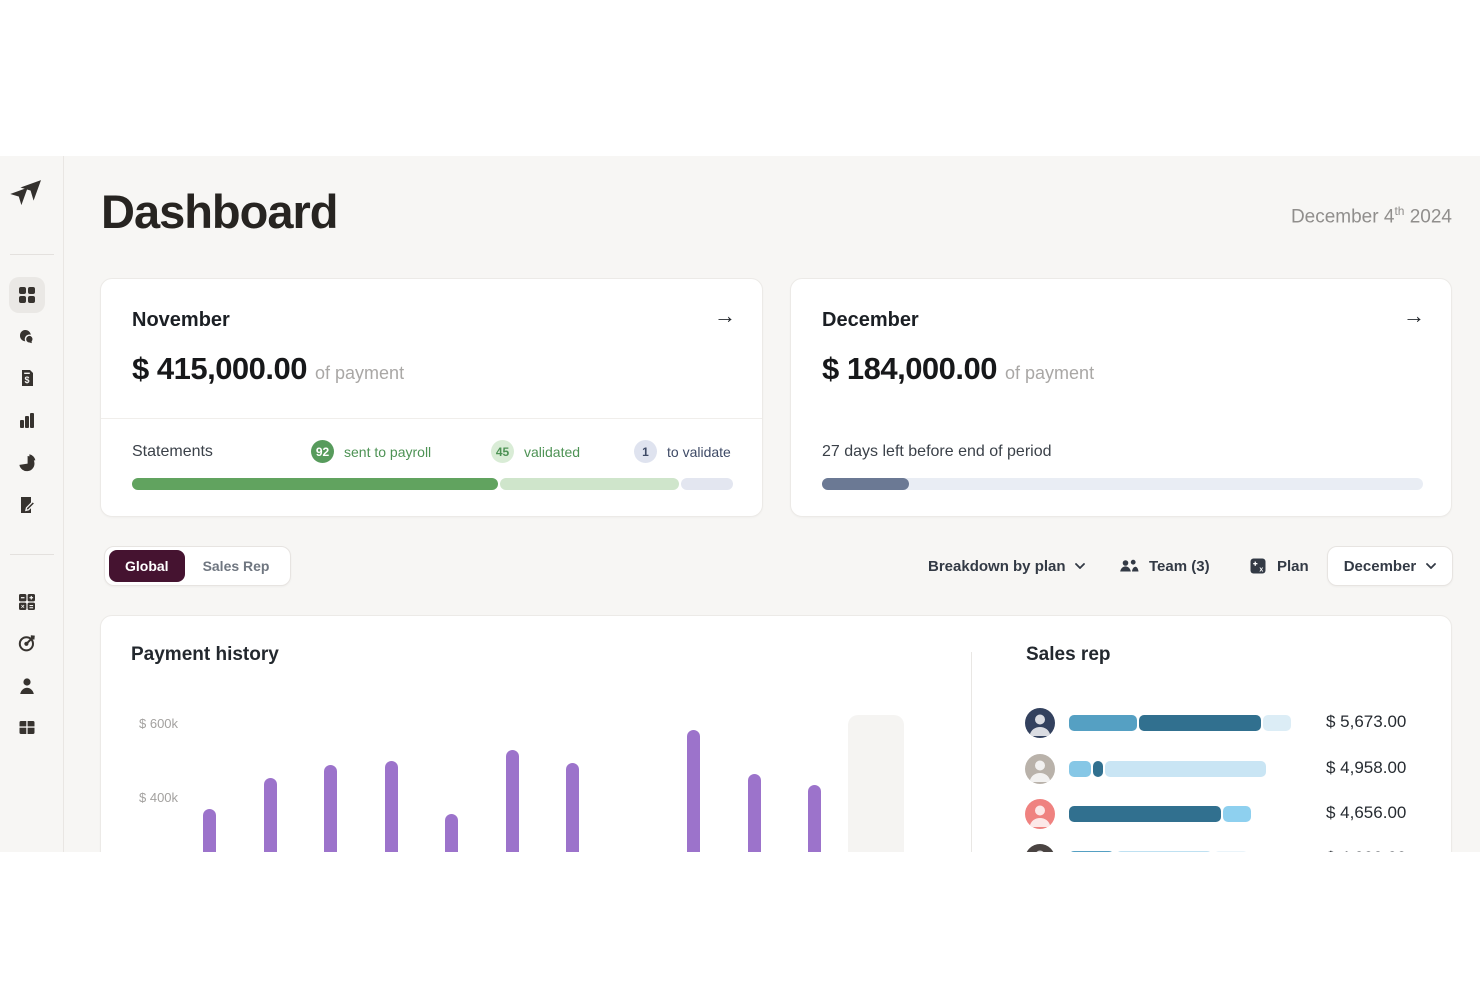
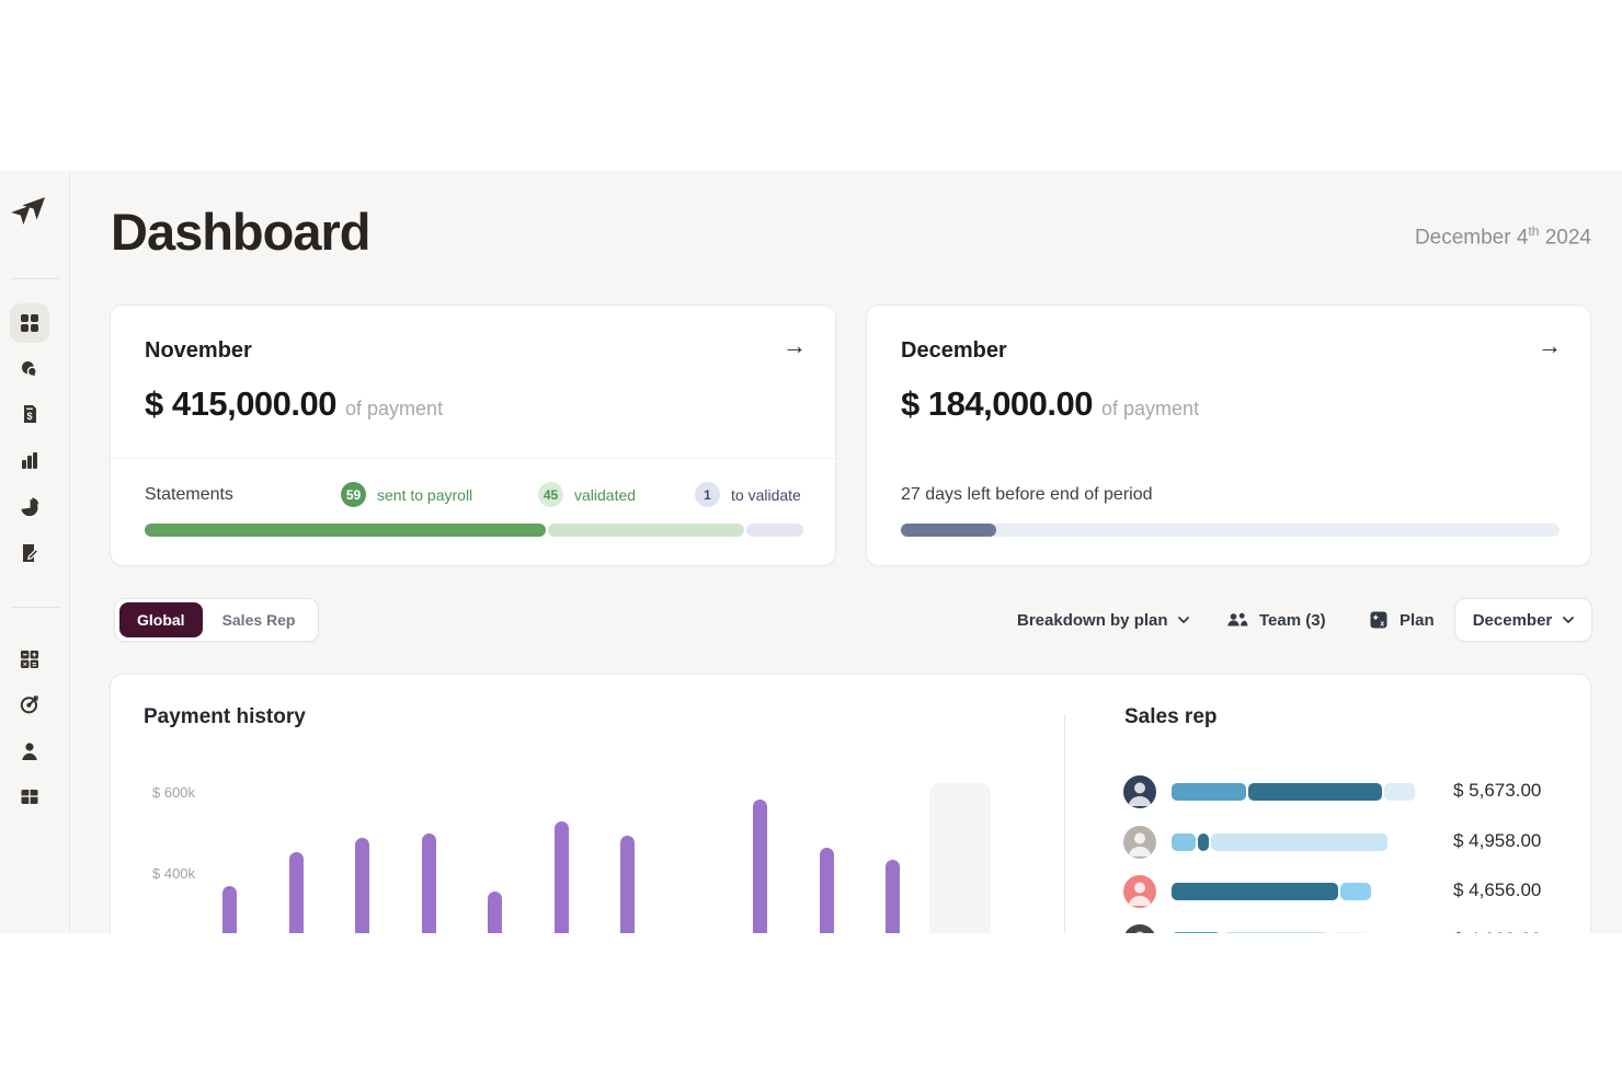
  $
  Dashboard
  December 4th 2024
  November
  →
  $ 415,000.00 of payment
  Statements
- 92
+ 59
  sent to payroll
  45
  validated
  1
  to validate
  December
  →
  $ 184,000.00 of payment
  27 days left before end of period
  Global
  Sales Rep
  Breakdown by plan
  Team (3)
  Plan
  December
  Payment history
  $ 600k
  $ 400k
  Sales rep
  $ 5,673.00
  $ 4,958.00
  $ 4,656.00
